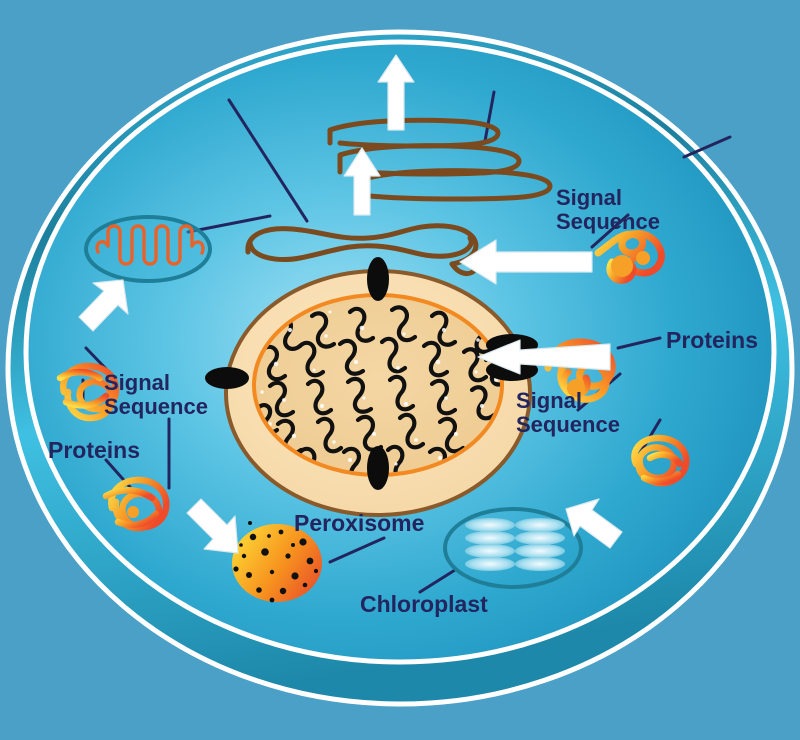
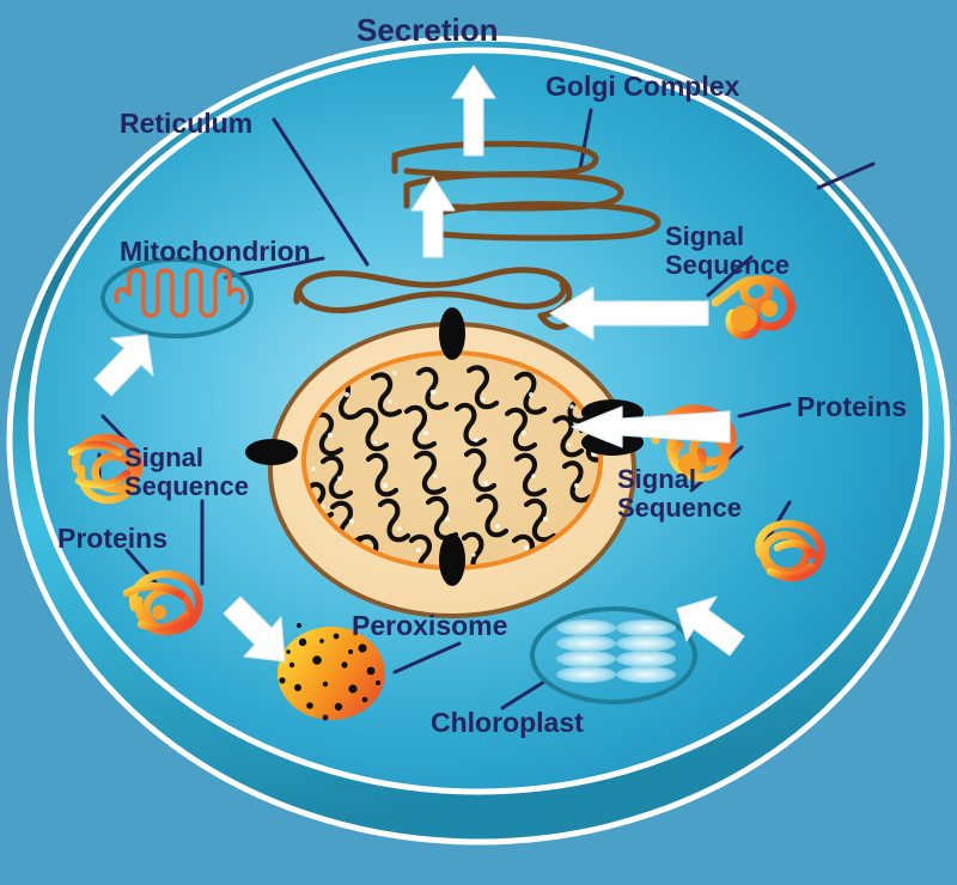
+ Secretion
+ Reticulum
+ Golgi Complex
+ Mitochondrion
  Signal
  Sequence
  Proteins
  Signal
  Sequence
  Signal
  Sequence
  Proteins
  Peroxisome
  Chloroplast
